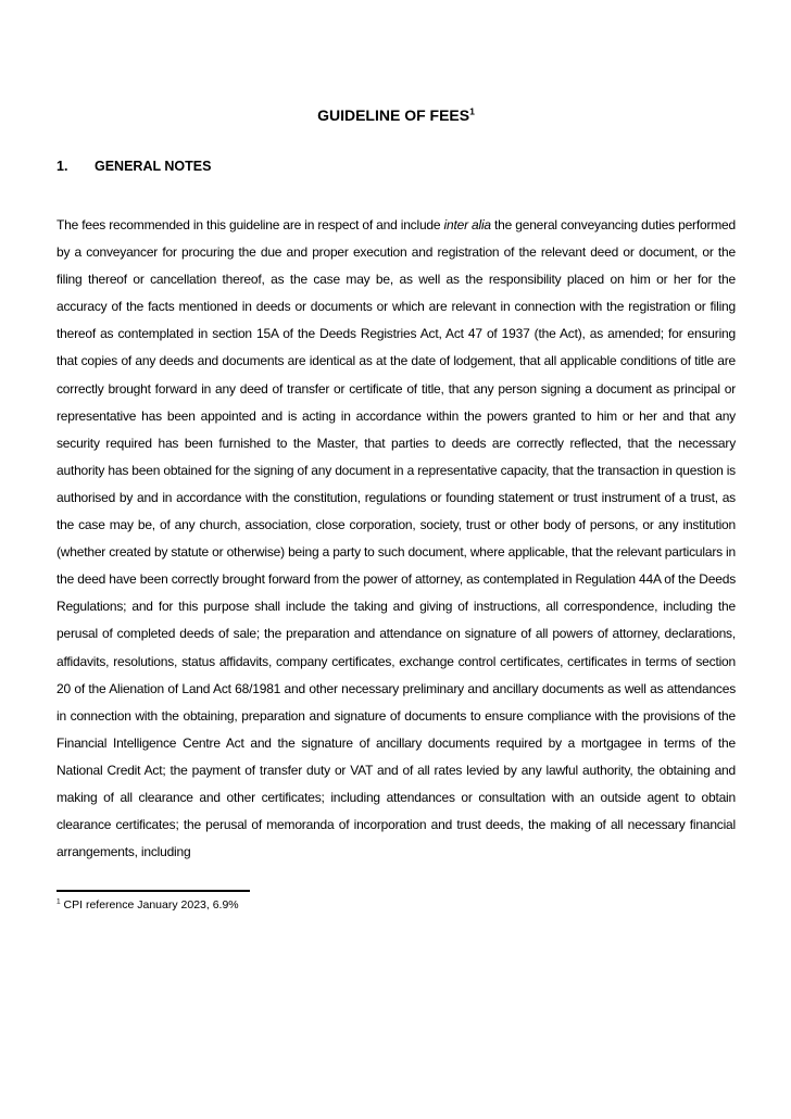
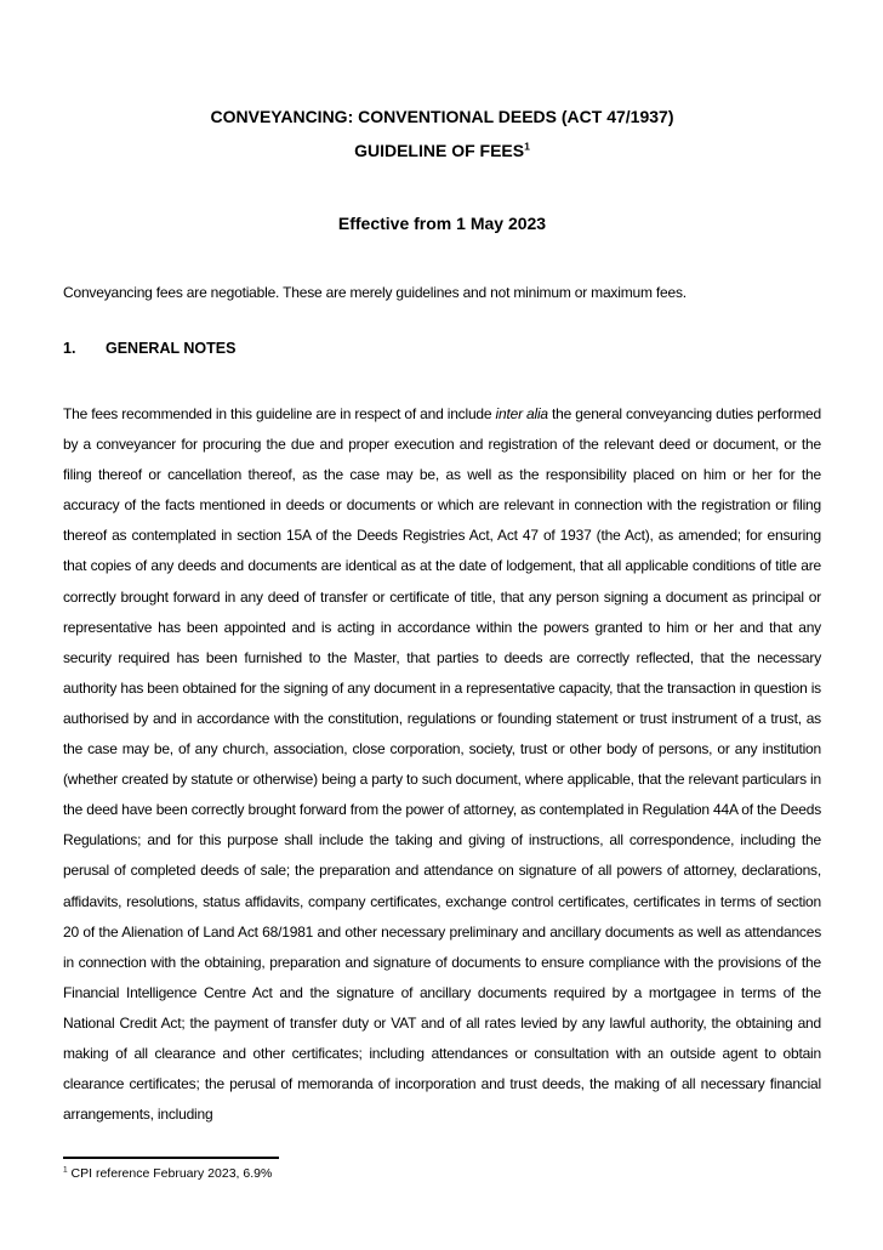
+ CONVEYANCING: CONVENTIONAL DEEDS (ACT 47/1937)
  GUIDELINE OF FEES1
+ Effective from 1 May 2023
+ Conveyancing fees are negotiable. These are merely guidelines and not minimum or maximum fees.
  1.
  GENERAL NOTES
  The fees recommended in this guideline are in respect of and include inter alia the general conveyancing duties performed by a conveyancer for procuring the due and proper execution and registration of the relevant deed or document, or the filing thereof or cancellation thereof, as the case may be, as well as the responsibility placed on him or her for the accuracy of the facts mentioned in deeds or documents or which are relevant in connection with the registration or filing thereof as contemplated in section 15A of the Deeds Registries Act, Act 47 of 1937 (the Act), as amended; for ensuring that copies of any deeds and documents are identical as at the date of lodgement, that all applicable conditions of title are correctly brought forward in any deed of transfer or certificate of title, that any person signing a document as principal or representative has been appointed and is acting in accordance within the powers granted to him or her and that any security required has been furnished to the Master, that parties to deeds are correctly reflected, that the necessary authority has been obtained for the signing of any document in a representative capacity, that the transaction in question is authorised by and in accordance with the constitution, regulations or founding statement or trust instrument of a trust, as the case may be, of any church, association, close corporation, society, trust or other body of persons, or any institution (whether created by statute or otherwise) being a party to such document, where applicable, that the relevant particulars in the deed have been correctly brought forward from the power of attorney, as contemplated in Regulation 44A of the Deeds Regulations; and for this purpose shall include the taking and giving of instructions, all correspondence, including the perusal of completed deeds of sale; the preparation and attendance on signature of all powers of attorney, declarations, affidavits, resolutions, status affidavits, company certificates, exchange control certificates, certificates in terms of section 20 of the Alienation of Land Act 68/1981 and other necessary preliminary and ancillary documents as well as attendances in connection with the obtaining, preparation and signature of documents to ensure compliance with the provisions of the Financial Intelligence Centre Act and the signature of ancillary documents required by a mortgagee in terms of the National Credit Act; the payment of transfer duty or VAT and of all rates levied by any lawful authority, the obtaining and making of all clearance and other certificates; including attendances or consultation with an outside agent to obtain clearance certificates; the perusal of memoranda of incorporation and trust deeds, the making of all necessary financial arrangements, including
- CPI reference January 2023, 6.9%
+ CPI reference February 2023, 6.9%
